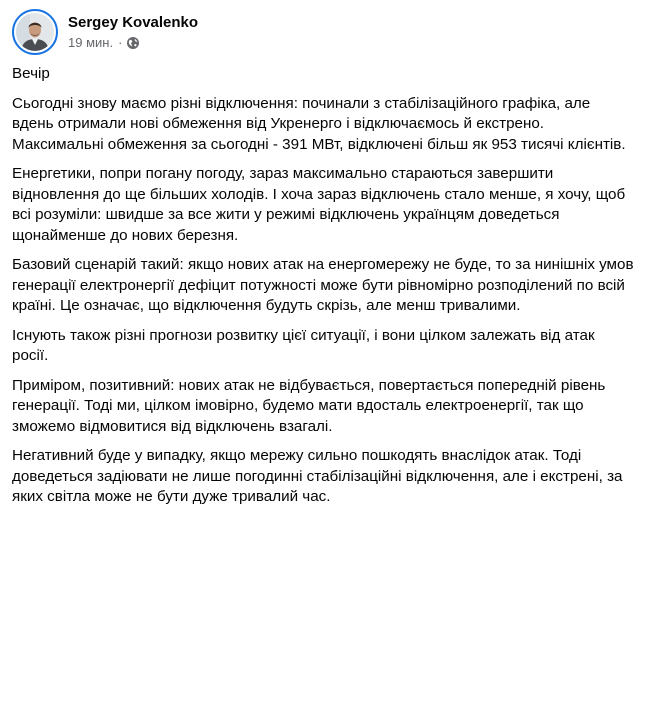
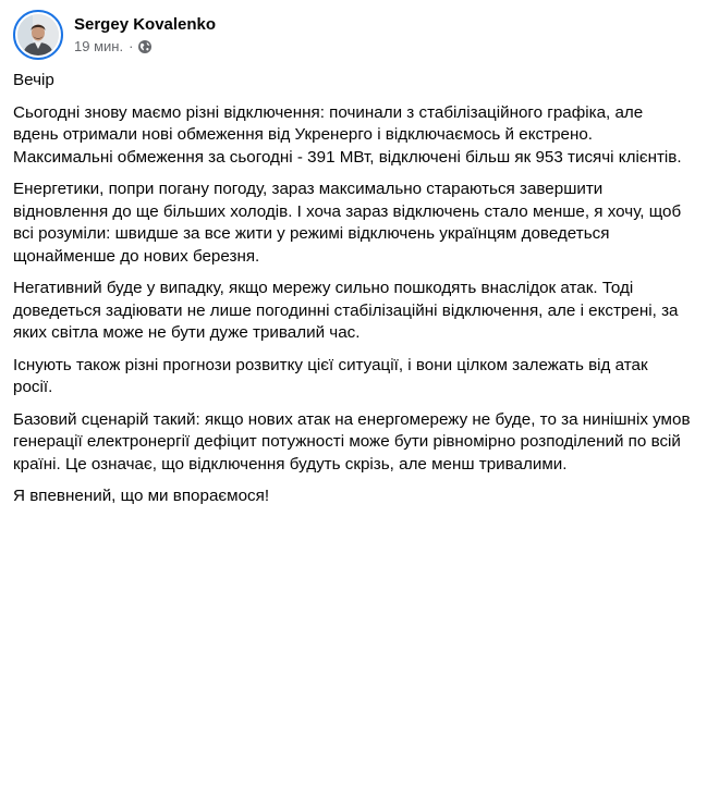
  Sergey Kovalenko
  19 мин.
  ·
  Вечір
  Сьогодні знову маємо різні відключення: починали з стабілізаційного графіка, але вдень отримали нові обмеження від Укренерго і відключаємось й екстрено. Максимальні обмеження за сьогодні - 391 МВт, відключені більш як 953 тисячі клієнтів.
  Енергетики, попри погану погоду, зараз максимально стараються завершити відновлення до ще більших холодів. І хоча зараз відключень стало менше, я хочу, щоб всі розуміли: швидше за все жити у режимі відключень українцям доведеться щонайменше до нових березня.
- Базовий сценарій такий: якщо нових атак на енергомережу не буде, то за нинішніх умов генерації електронергії дефіцит потужності може бути рівномірно розподілений по всій країні. Це означає, що відключення будуть скрізь, але менш тривалими.
+ Негативний буде у випадку, якщо мережу сильно пошкодять внаслідок атак. Тоді доведеться задіювати не лише погодинні стабілізаційні відключення, але і екстрені, за яких світла може не бути дуже тривалий час.
  Існують також різні прогнози розвитку цієї ситуації, і вони цілком залежать від атак росії.
- Приміром, позитивний: нових атак не відбувається, повертається попередній рівень генерації. Тоді ми, цілком імовірно, будемо мати вдосталь електроенергії, так що зможемо відмовитися від відключень взагалі.
- Негативний буде у випадку, якщо мережу сильно пошкодять внаслідок атак. Тоді доведеться задіювати не лише погодинні стабілізаційні відключення, але і екстрені, за яких світла може не бути дуже тривалий час.
+ Базовий сценарій такий: якщо нових атак на енергомережу не буде, то за нинішніх умов генерації електронергії дефіцит потужності може бути рівномірно розподілений по всій країні. Це означає, що відключення будуть скрізь, але менш тривалими.
+ Я впевнений, що ми впораємося!
